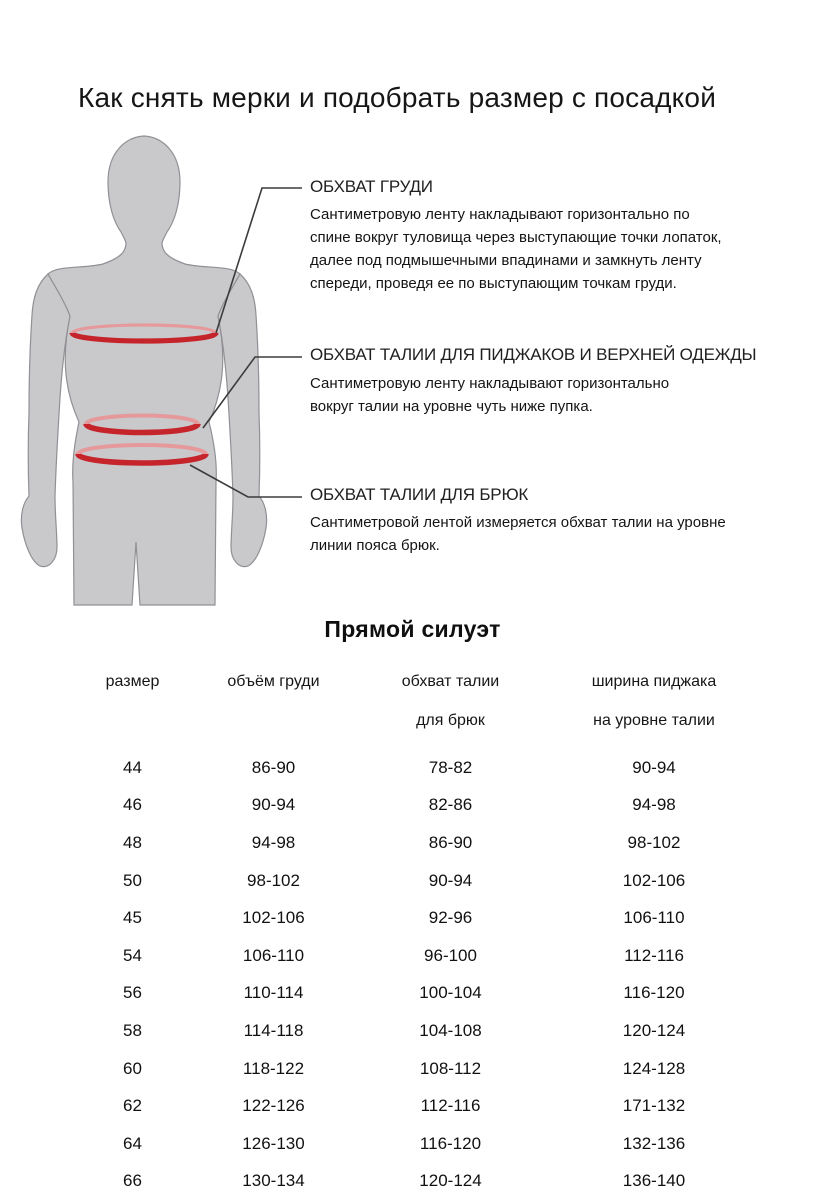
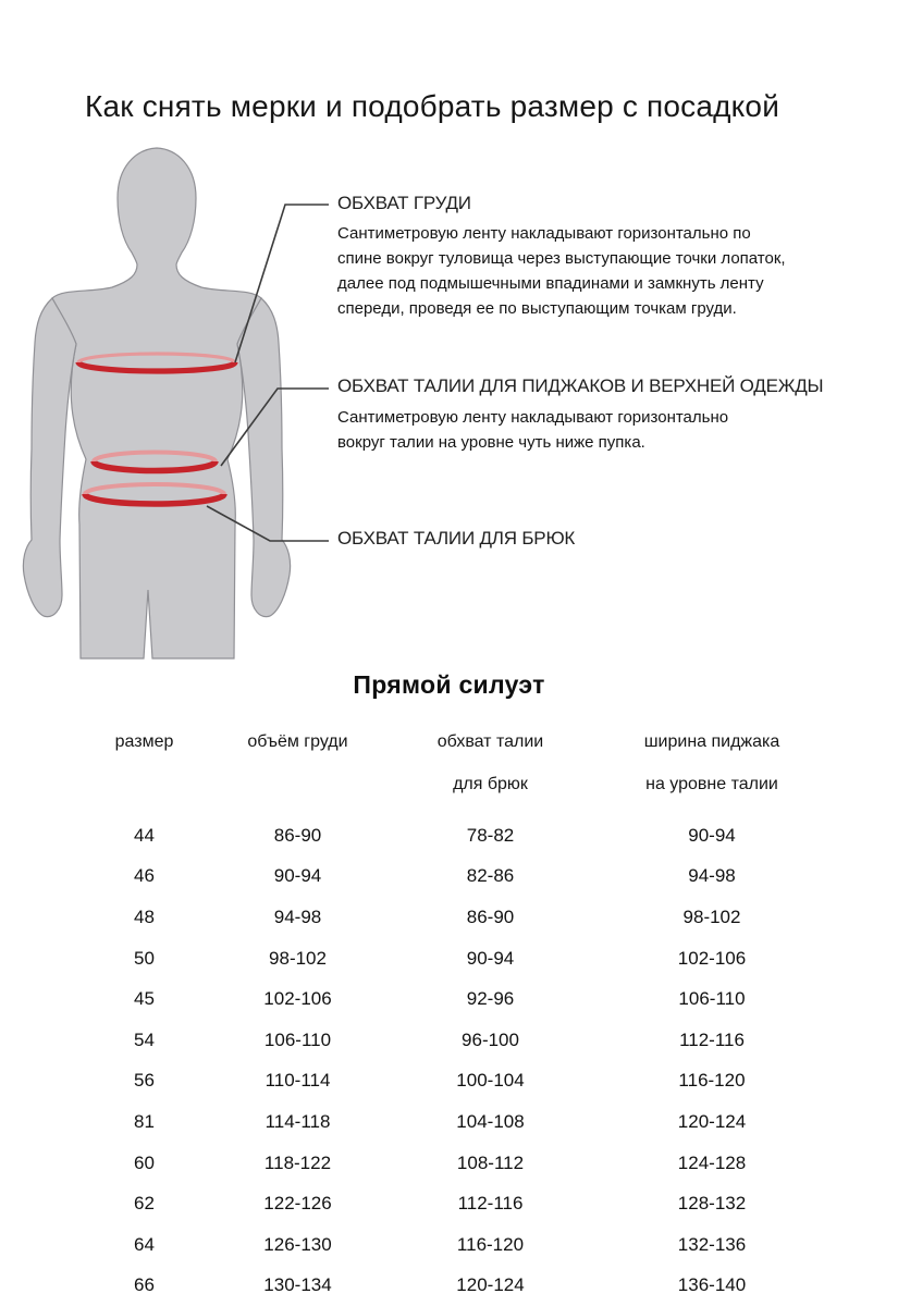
  Как снять мерки и подобрать размер с посадкой
  ОБХВАТ ГРУДИ
  Сантиметровую ленту накладывают горизонтально по
  спине вокруг туловища через выступающие точки лопаток,
  далее под подмышечными впадинами и замкнуть ленту
  спереди, проведя ее по выступающим точкам груди.
  ОБХВАТ ТАЛИИ ДЛЯ ПИДЖАКОВ И ВЕРХНЕЙ ОДЕЖДЫ
  Сантиметровую ленту накладывают горизонтально
  вокруг талии на уровне чуть ниже пупка.
  ОБХВАТ ТАЛИИ ДЛЯ БРЮК
- Сантиметровой лентой измеряется обхват талии на уровне
- линии пояса брюк.
  Прямой силуэт
  размер
  объём груди
  обхват талии
  ширина пиджака
  для брюк
  на уровне талии
  44
  86-90
  78-82
  90-94
  46
  90-94
  82-86
  94-98
  48
  94-98
  86-90
  98-102
  50
  98-102
  90-94
  102-106
  45
  102-106
  92-96
  106-110
  54
  106-110
  96-100
  112-116
  56
  110-114
  100-104
  116-120
- 58
+ 81
  114-118
  104-108
  120-124
  60
  118-122
  108-112
  124-128
  62
  122-126
  112-116
- 171-132
+ 128-132
  64
  126-130
  116-120
  132-136
  66
  130-134
  120-124
  136-140
